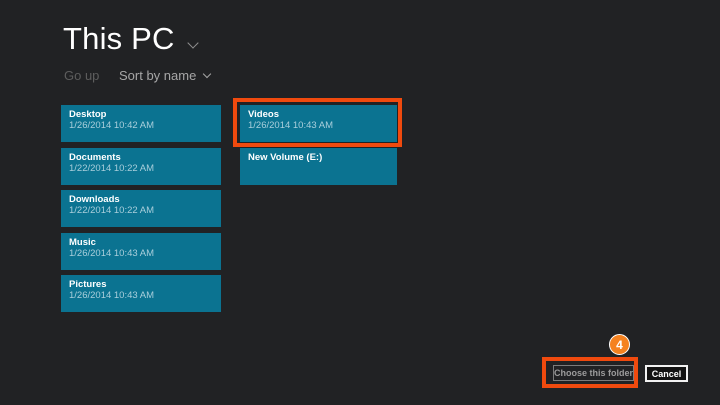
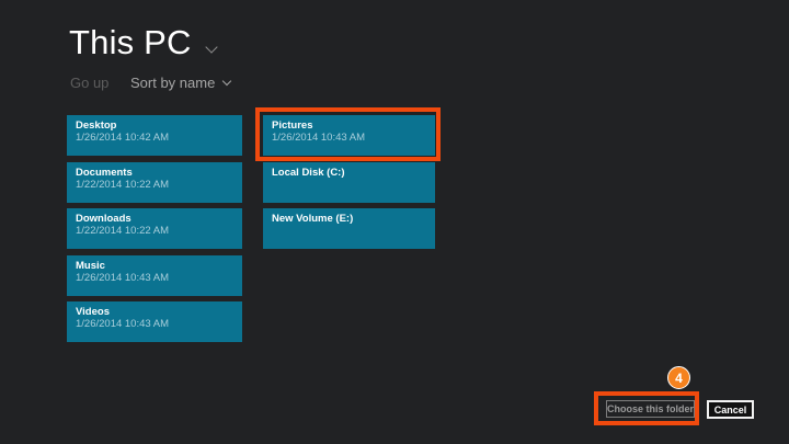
  This PC
  Go up
  Sort by name
  Desktop
  1/26/2014 10:42 AM
  Documents
  1/22/2014 10:22 AM
  Downloads
  1/22/2014 10:22 AM
  Music
  1/26/2014 10:43 AM
- Pictures
+ Videos
  1/26/2014 10:43 AM
- Videos
+ Pictures
  1/26/2014 10:43 AM
+ Local Disk (C:)
  New Volume (E:)
  Choose this folder
  Cancel
  4
